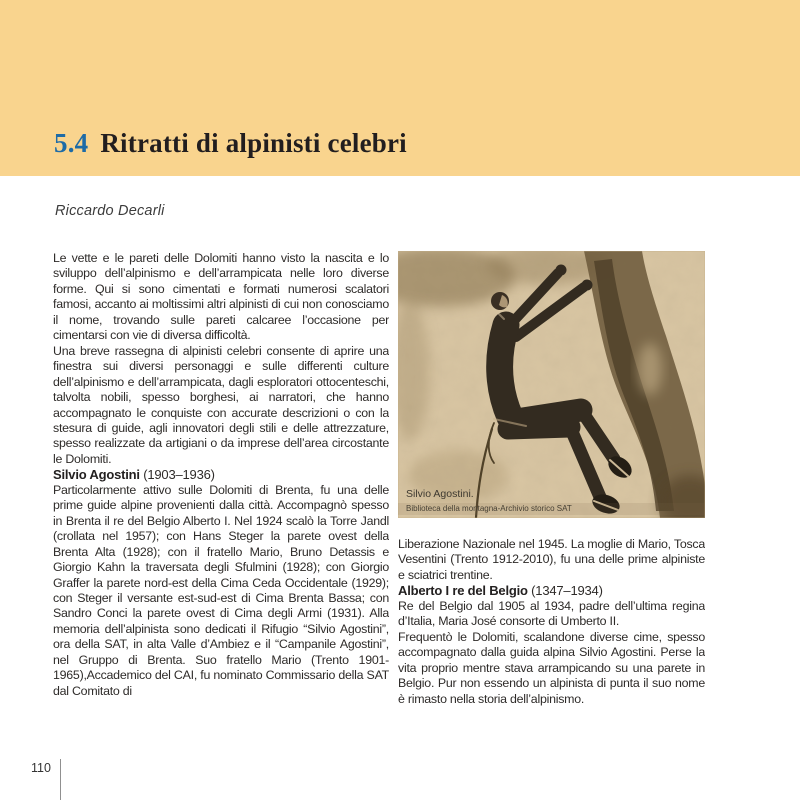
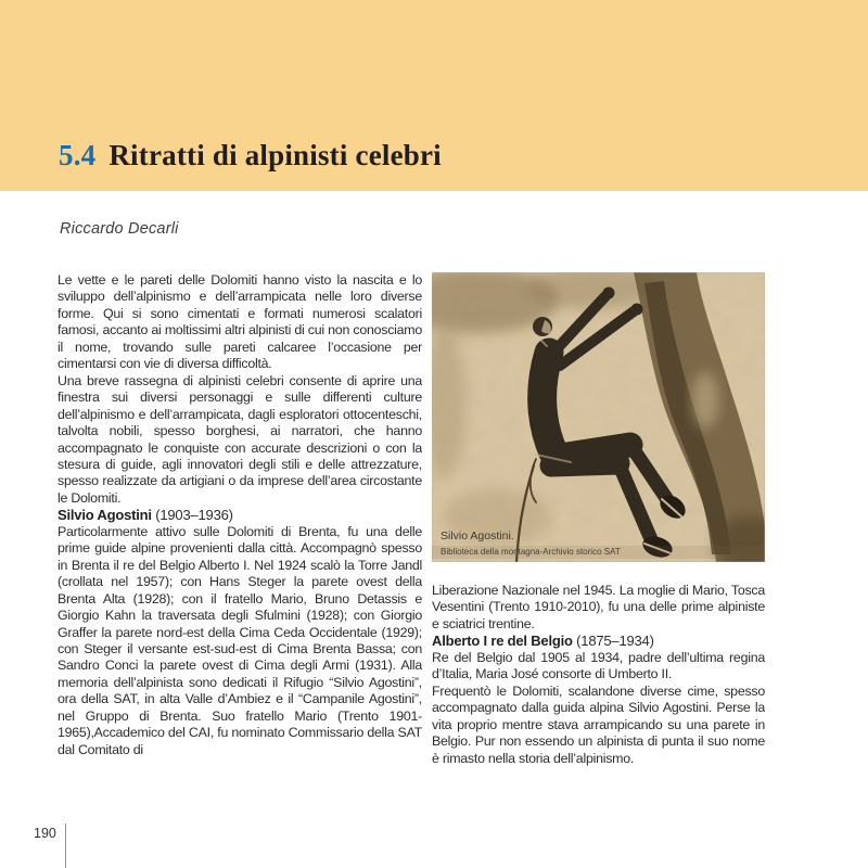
  5.4
  Ritratti di alpinisti celebri
  Riccardo Decarli
  Le vette e le pareti delle Dolomiti hanno visto la nascita e lo sviluppo dell’alpinismo e dell’arrampicata nelle loro diverse forme. Qui si sono cimentati e formati numerosi scalatori famosi, accanto ai moltissimi altri alpinisti di cui non conosciamo il nome, trovando sulle pareti calcaree l’occasione per cimentarsi con vie di diversa difficoltà.
  Una breve rassegna di alpinisti celebri consente di aprire una fine­stra sui diversi personaggi e sulle differenti culture dell’alpinismo e dell’arrampicata, dagli esploratori ottocenteschi, talvolta nobili, spesso borghesi, ai narratori, che hanno accompagnato le conquiste con accurate descrizioni o con la stesura di guide, agli innovatori degli stili e delle attrezzature, spesso realizzate da artigiani o da imprese dell’area circostante le Dolomiti.
  Silvio Agostini (1903–1936)
  Particolarmente attivo sulle Dolomiti di Brenta, fu una delle prime guide alpine provenienti dalla città. Accompagnò spesso in Brenta il re del Belgio Alberto I. Nel 1924 scalò la Torre Jandl (crollata nel 1957); con Hans Steger la parete ovest della Brenta Alta (1928); con il fratello Mario, Bruno Detassis e Giorgio Kahn la traversata degli Sfulmini (1928); con Giorgio Graffer la parete nord-est della Cima Ceda Occidentale (1929); con Steger il versante est-sud-est di Cima Brenta Bassa; con Sandro Conci la parete ovest di Cima degli Armi (1931). Alla memoria dell’alpinista sono dedicati il Rifugio “Silvio Agostini”, ora della SAT, in alta Valle d’Ambiez e il “Campanile Agostini”, nel Gruppo di Brenta. Suo fratello Mario (Trento 1901-1965),Accade­mico del CAI, fu nominato Commissario della SAT dal Comitato di
  Silvio Agostini.
  Biblioteca della montagna-Archivio storico SAT
- Liberazione Nazionale nel 1945. La moglie di Mario, Tosca Vesentini (Trento 1912-2010), fu una delle prime alpiniste e sciatrici trentine.
+ Liberazione Nazionale nel 1945. La moglie di Mario, Tosca Vesentini (Trento 1910-2010), fu una delle prime alpiniste e sciatrici trentine.
- Alberto I re del Belgio (1347–1934)
+ Alberto I re del Belgio (1875–1934)
  Re del Belgio dal 1905 al 1934, padre dell’ultima regina d’Italia, Maria José consorte di Umberto II.
  Frequentò le Dolomiti, scalandone diverse cime, spesso accompa­gnato dalla guida alpina Silvio Agostini. Perse la vita proprio mentre stava arrampicando su una parete in Belgio. Pur non essendo un alpinista di punta il suo nome è rimasto nella storia dell’alpinismo.
- 110
+ 190
